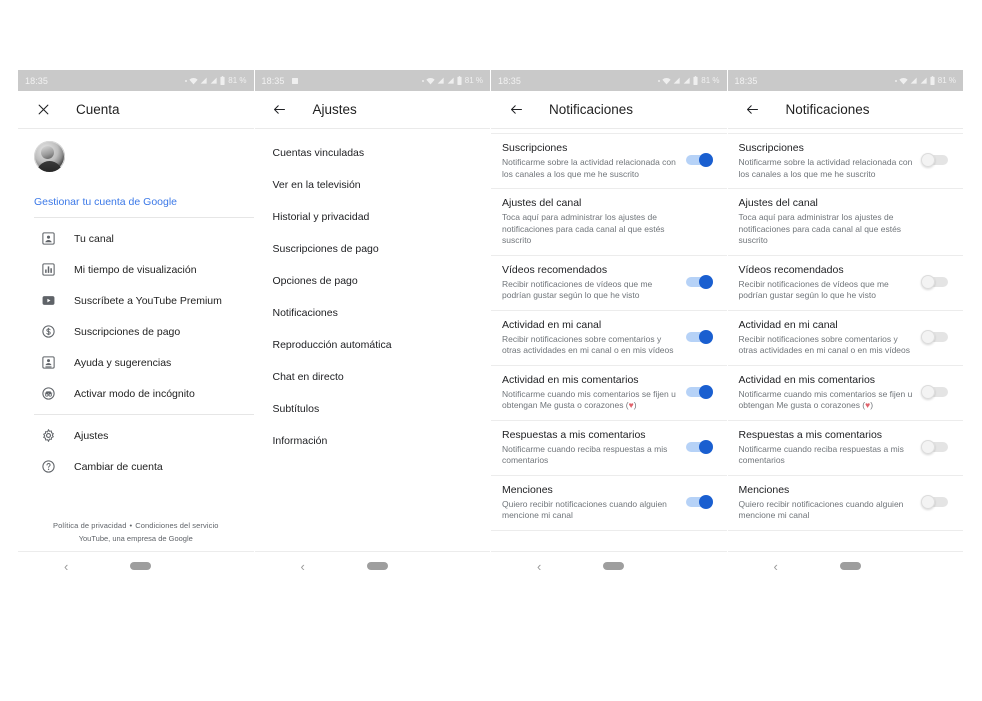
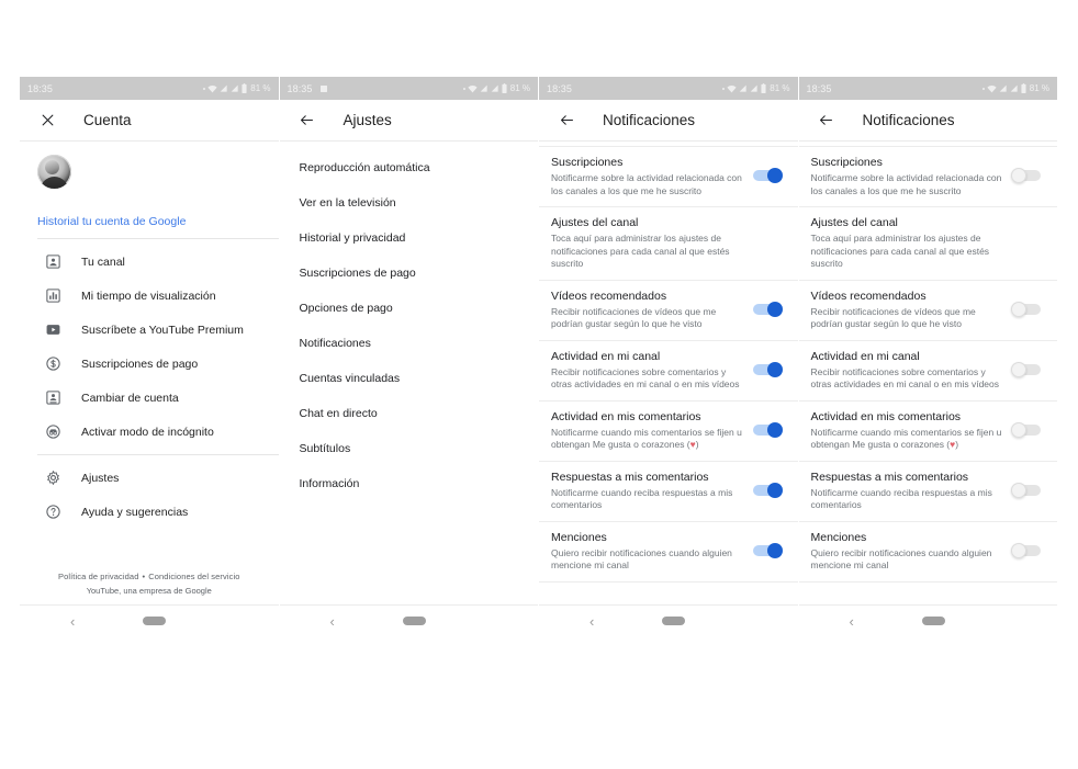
  18:35
  81 %
  Cuenta
- Gestionar tu cuenta de Google
+ Historial tu cuenta de Google
  Tu canal
  Mi tiempo de visualización
  Suscríbete a YouTube Premium
  Suscripciones de pago
- Ayuda y sugerencias
+ Cambiar de cuenta
  Activar modo de incógnito
  Ajustes
- Cambiar de cuenta
+ Ayuda y sugerencias
  Política de privacidad • Condiciones del servicio
  YouTube, una empresa de Google
  ‹
  18:35
  81 %
  Ajustes
- Cuentas vinculadas
+ Reproducción automática
  Ver en la televisión
  Historial y privacidad
  Suscripciones de pago
  Opciones de pago
  Notificaciones
- Reproducción automática
+ Cuentas vinculadas
  Chat en directo
  Subtítulos
  Información
  ‹
  18:35
  81 %
  Notificaciones
  Suscripciones
  Notificarme sobre la actividad relacionada con los canales a los que me he suscrito
  Ajustes del canal
  Toca aquí para administrar los ajustes de notificaciones para cada canal al que estés suscrito
  Vídeos recomendados
  Recibir notificaciones de vídeos que me podrían gustar según lo que he visto
  Actividad en mi canal
  Recibir notificaciones sobre comentarios y otras actividades en mi canal o en mis vídeos
  Actividad en mis comentarios
  Notificarme cuando mis comentarios se fijen u obtengan Me gusta o corazones (♥)
  Respuestas a mis comentarios
  Notificarme cuando reciba respuestas a mis comentarios
  Menciones
  Quiero recibir notificaciones cuando alguien mencione mi canal
  ‹
  18:35
  81 %
  Notificaciones
  Suscripciones
  Notificarme sobre la actividad relacionada con los canales a los que me he suscrito
  Ajustes del canal
  Toca aquí para administrar los ajustes de notificaciones para cada canal al que estés suscrito
  Vídeos recomendados
  Recibir notificaciones de vídeos que me podrían gustar según lo que he visto
  Actividad en mi canal
  Recibir notificaciones sobre comentarios y otras actividades en mi canal o en mis vídeos
  Actividad en mis comentarios
  Notificarme cuando mis comentarios se fijen u obtengan Me gusta o corazones (♥)
  Respuestas a mis comentarios
  Notificarme cuando reciba respuestas a mis comentarios
  Menciones
  Quiero recibir notificaciones cuando alguien mencione mi canal
  ‹
